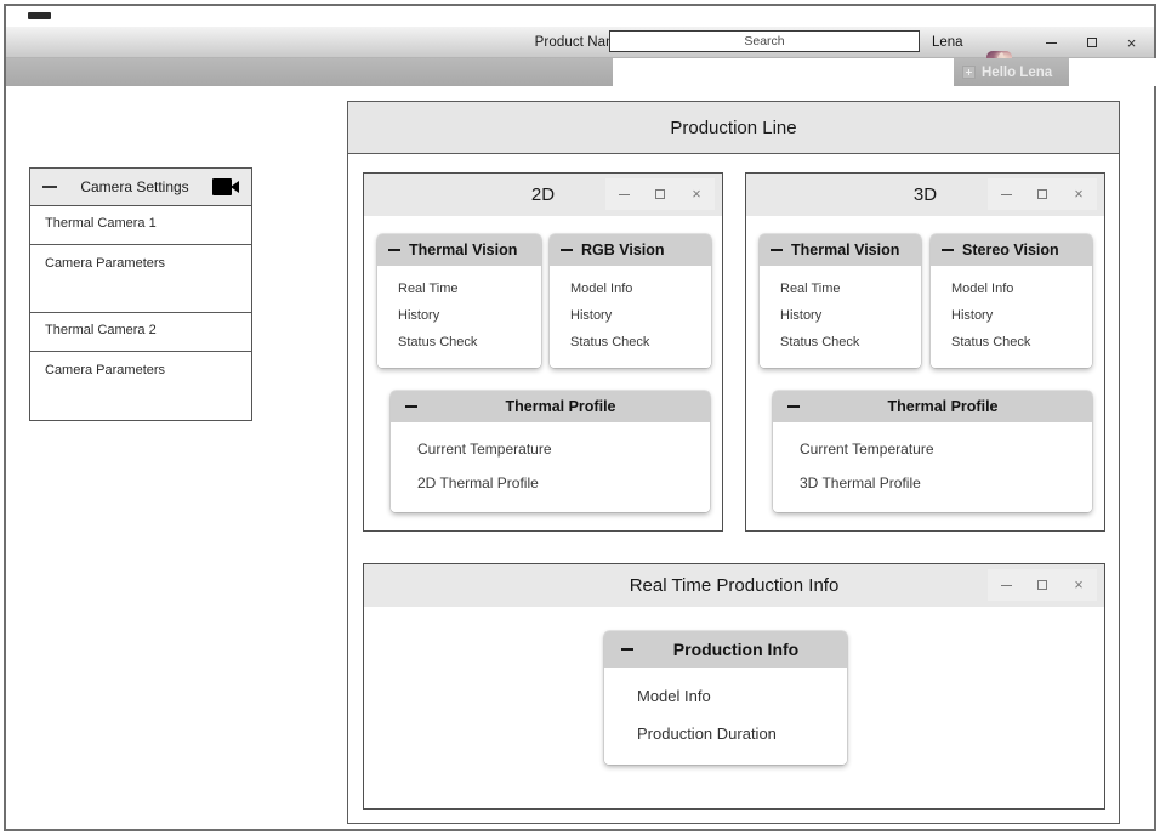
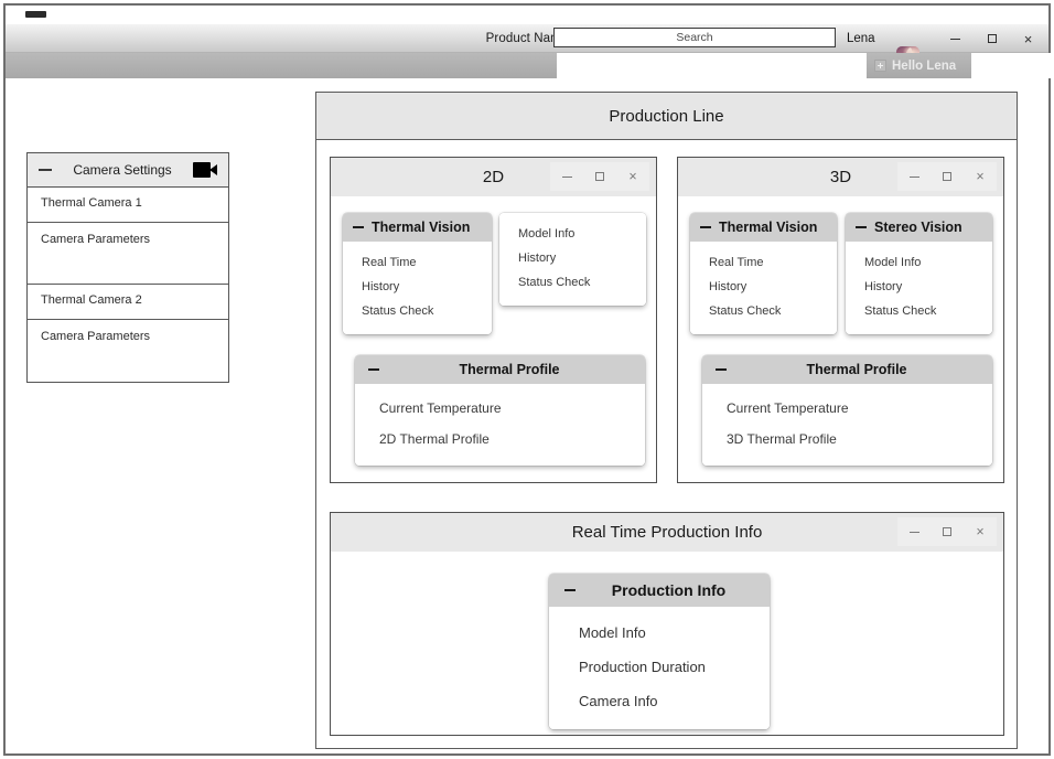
  Product Na
  Search
  Lena
  ×
  Hello Lena
  Camera Settings
  Thermal Camera 1
  Camera Parameters
  Thermal Camera 2
  Camera Parameters
  Production Line
  2D
  ×
  Thermal Vision
  Real Time
  History
  Status Check
- RGB Vision
  Model Info
  History
  Status Check
  Thermal Profile
  Current Temperature
  2D Thermal Profile
  3D
  ×
  Thermal Vision
  Real Time
  History
  Status Check
  Stereo Vision
  Model Info
  History
  Status Check
  Thermal Profile
  Current Temperature
  3D Thermal Profile
  Real Time Production Info
  ×
  Production Info
  Model Info
  Production Duration
+ Camera Info
